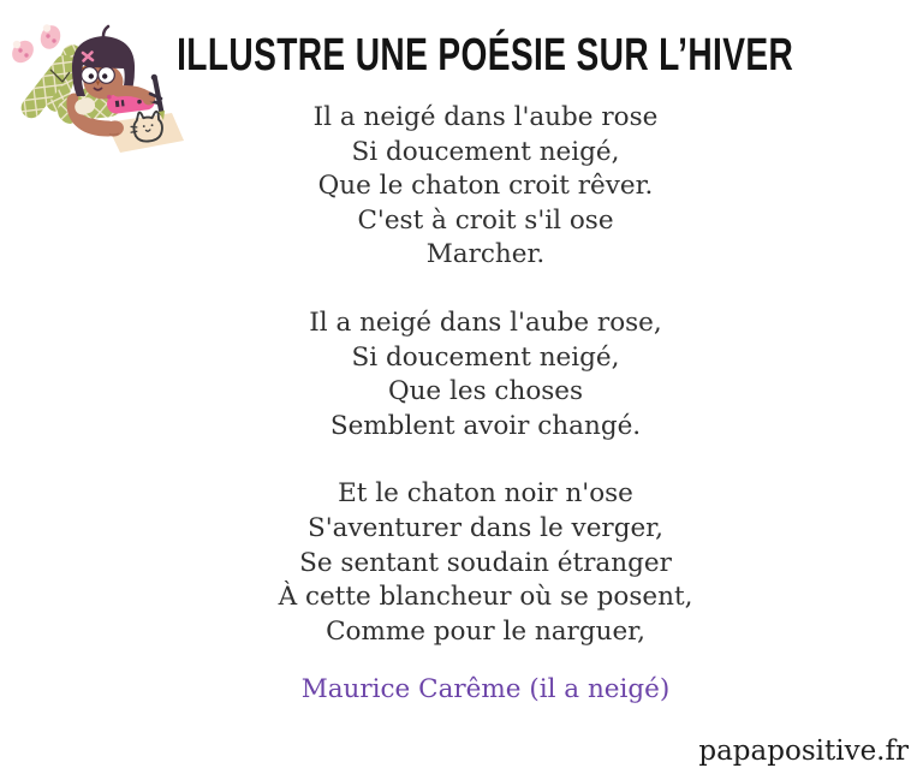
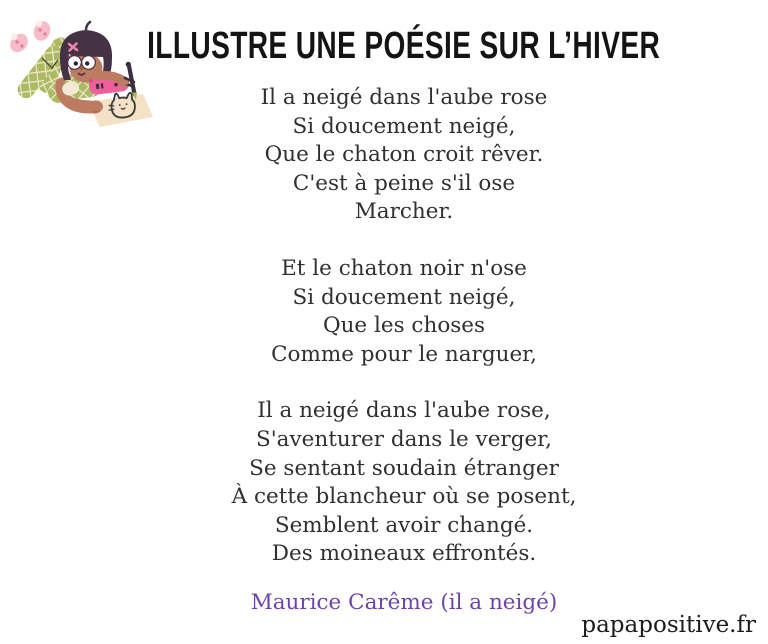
  ILLUSTRE UNE POÉSIE SUR L’HIVER
  Il a neigé dans l'aube rose
  Si doucement neigé,
  Que le chaton croit rêver.
- C'est à croit s'il ose
+ C'est à peine s'il ose
  Marcher.
- Il a neigé dans l'aube rose,
+ Et le chaton noir n'ose
  Si doucement neigé,
  Que les choses
- Semblent avoir changé.
+ Comme pour le narguer,
- Et le chaton noir n'ose
+ Il a neigé dans l'aube rose,
  S'aventurer dans le verger,
  Se sentant soudain étranger
  À cette blancheur où se posent,
- Comme pour le narguer,
+ Semblent avoir changé.
+ Des moineaux effrontés.
  Maurice Carême (il a neigé)
  papapositive.fr
